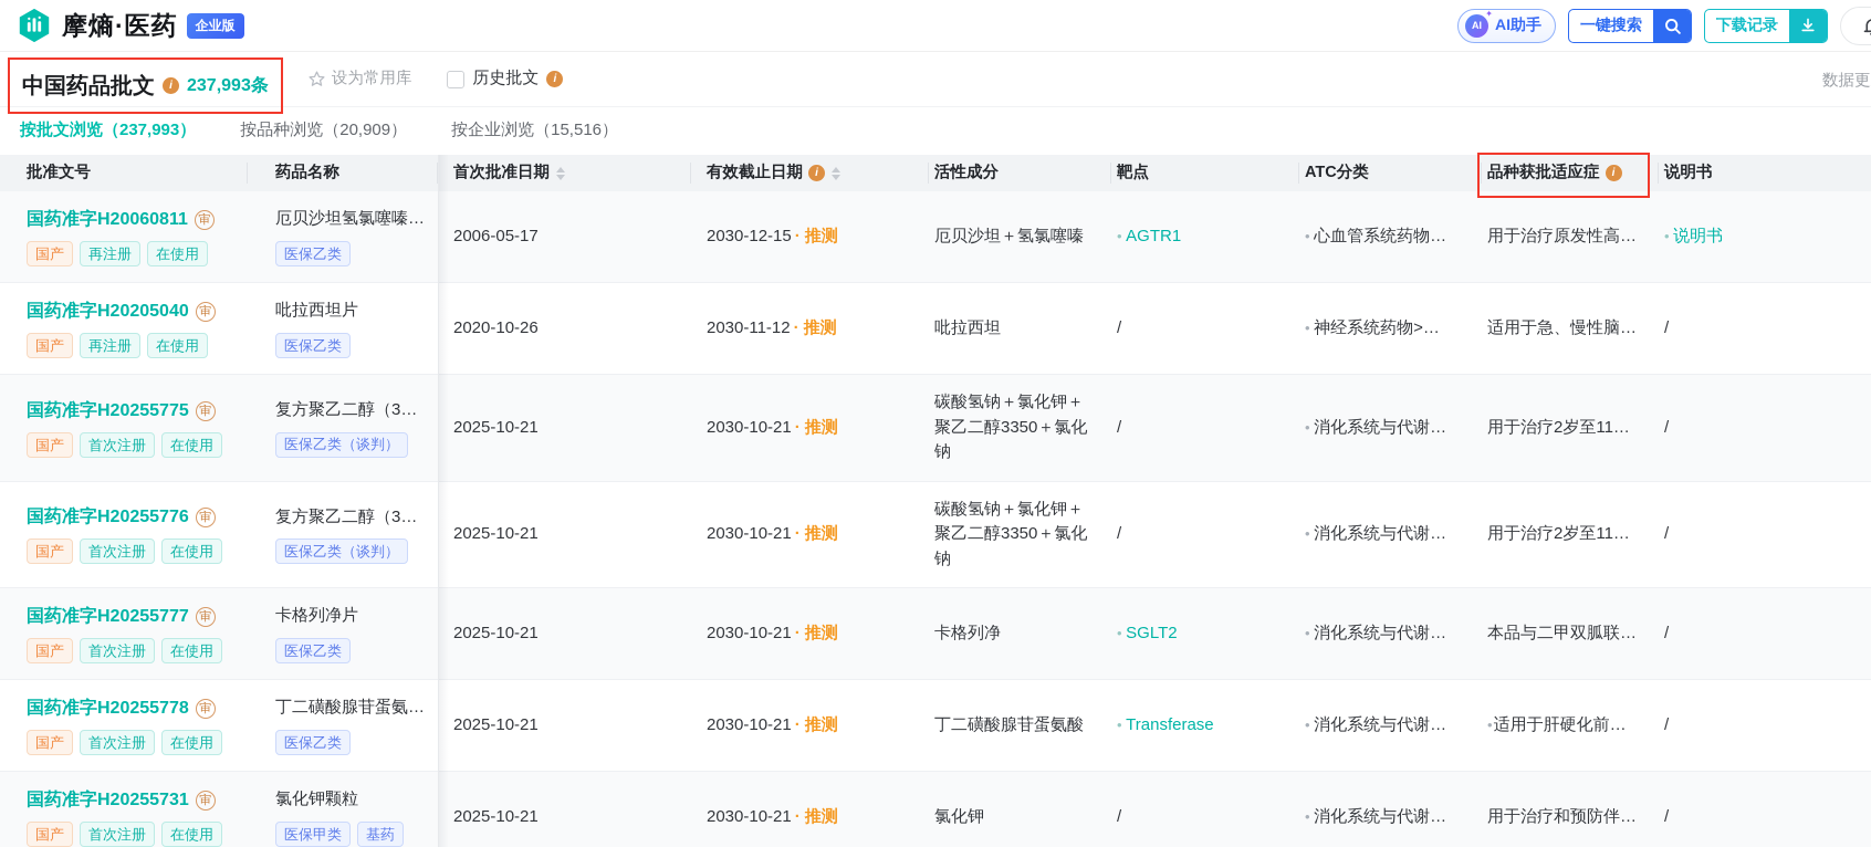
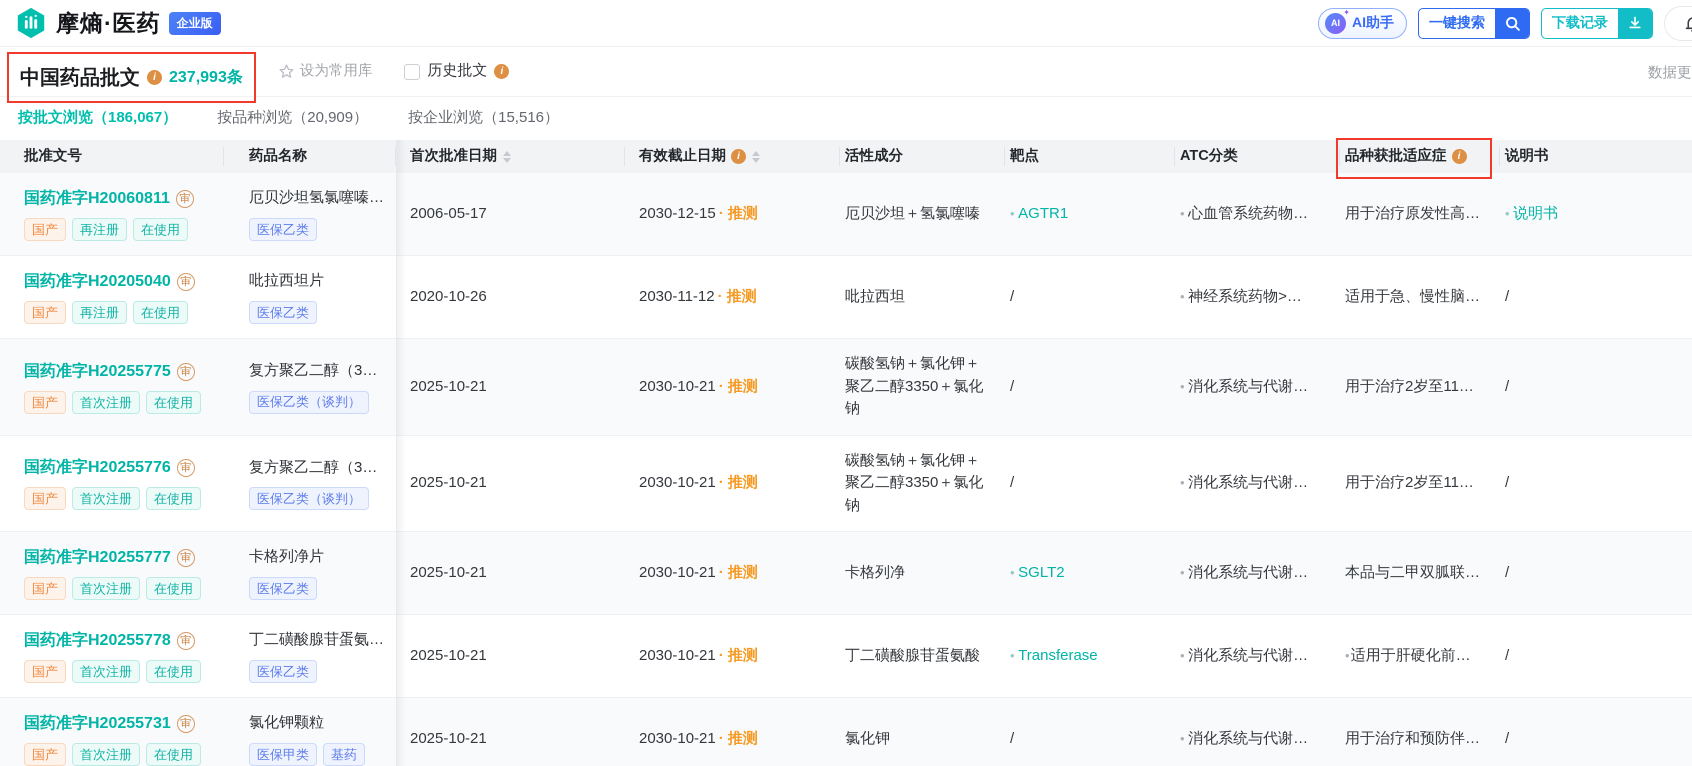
  摩熵·医药
  企业版
  AI
  ✦
  AI助手
  一键搜索
  下载记录
  中国药品批文
  i
  237,993条
  设为常用库
  历史批文
  i
  数据更
- 按批文浏览（237,993）
+ 按批文浏览（186,067）
  按品种浏览（20,909）
  按企业浏览（15,516）
  批准文号
  药品名称
  首次批准日期
  有效截止日期
  i
  活性成分
  靶点
  ATC分类
  说明书
  国药准字H20060811
  审
  国产
  再注册
  在使用
  厄贝沙坦氢氯噻嗪…
  医保乙类
  2006-05-17
  2030-12-15 · 推测
  厄贝沙坦＋氢氯噻嗪
  AGTR1
  心血管系统药物…
  用于治疗原发性高…
  说明书
  国药准字H20205040
  审
  国产
  再注册
  在使用
  吡拉西坦片
  医保乙类
  2020-10-26
  2030-11-12 · 推测
  吡拉西坦
  /
  神经系统药物>…
  适用于急、慢性脑…
  /
  国药准字H20255775
  审
  国产
  首次注册
  在使用
  复方聚乙二醇（3…
  医保乙类（谈判）
  2025-10-21
  2030-10-21 · 推测
  碳酸氢钠＋氯化钾＋聚乙二醇3350＋氯化钠
  /
  消化系统与代谢…
  用于治疗2岁至11…
  /
  国药准字H20255776
  审
  国产
  首次注册
  在使用
  复方聚乙二醇（3…
  医保乙类（谈判）
  2025-10-21
  2030-10-21 · 推测
  碳酸氢钠＋氯化钾＋聚乙二醇3350＋氯化钠
  /
  消化系统与代谢…
  用于治疗2岁至11…
  /
  国药准字H20255777
  审
  国产
  首次注册
  在使用
  卡格列净片
  医保乙类
  2025-10-21
  2030-10-21 · 推测
  卡格列净
  SGLT2
  消化系统与代谢…
  本品与二甲双胍联…
  /
  国药准字H20255778
  审
  国产
  首次注册
  在使用
  丁二磺酸腺苷蛋氨…
  医保乙类
  2025-10-21
  2030-10-21 · 推测
  丁二磺酸腺苷蛋氨酸
  Transferase
  消化系统与代谢…
  适用于肝硬化前…
  /
  国药准字H20255731
  审
  国产
  首次注册
  在使用
  氯化钾颗粒
  医保甲类
  基药
  2025-10-21
  2030-10-21 · 推测
  氯化钾
  /
  消化系统与代谢…
  用于治疗和预防伴…
  /
